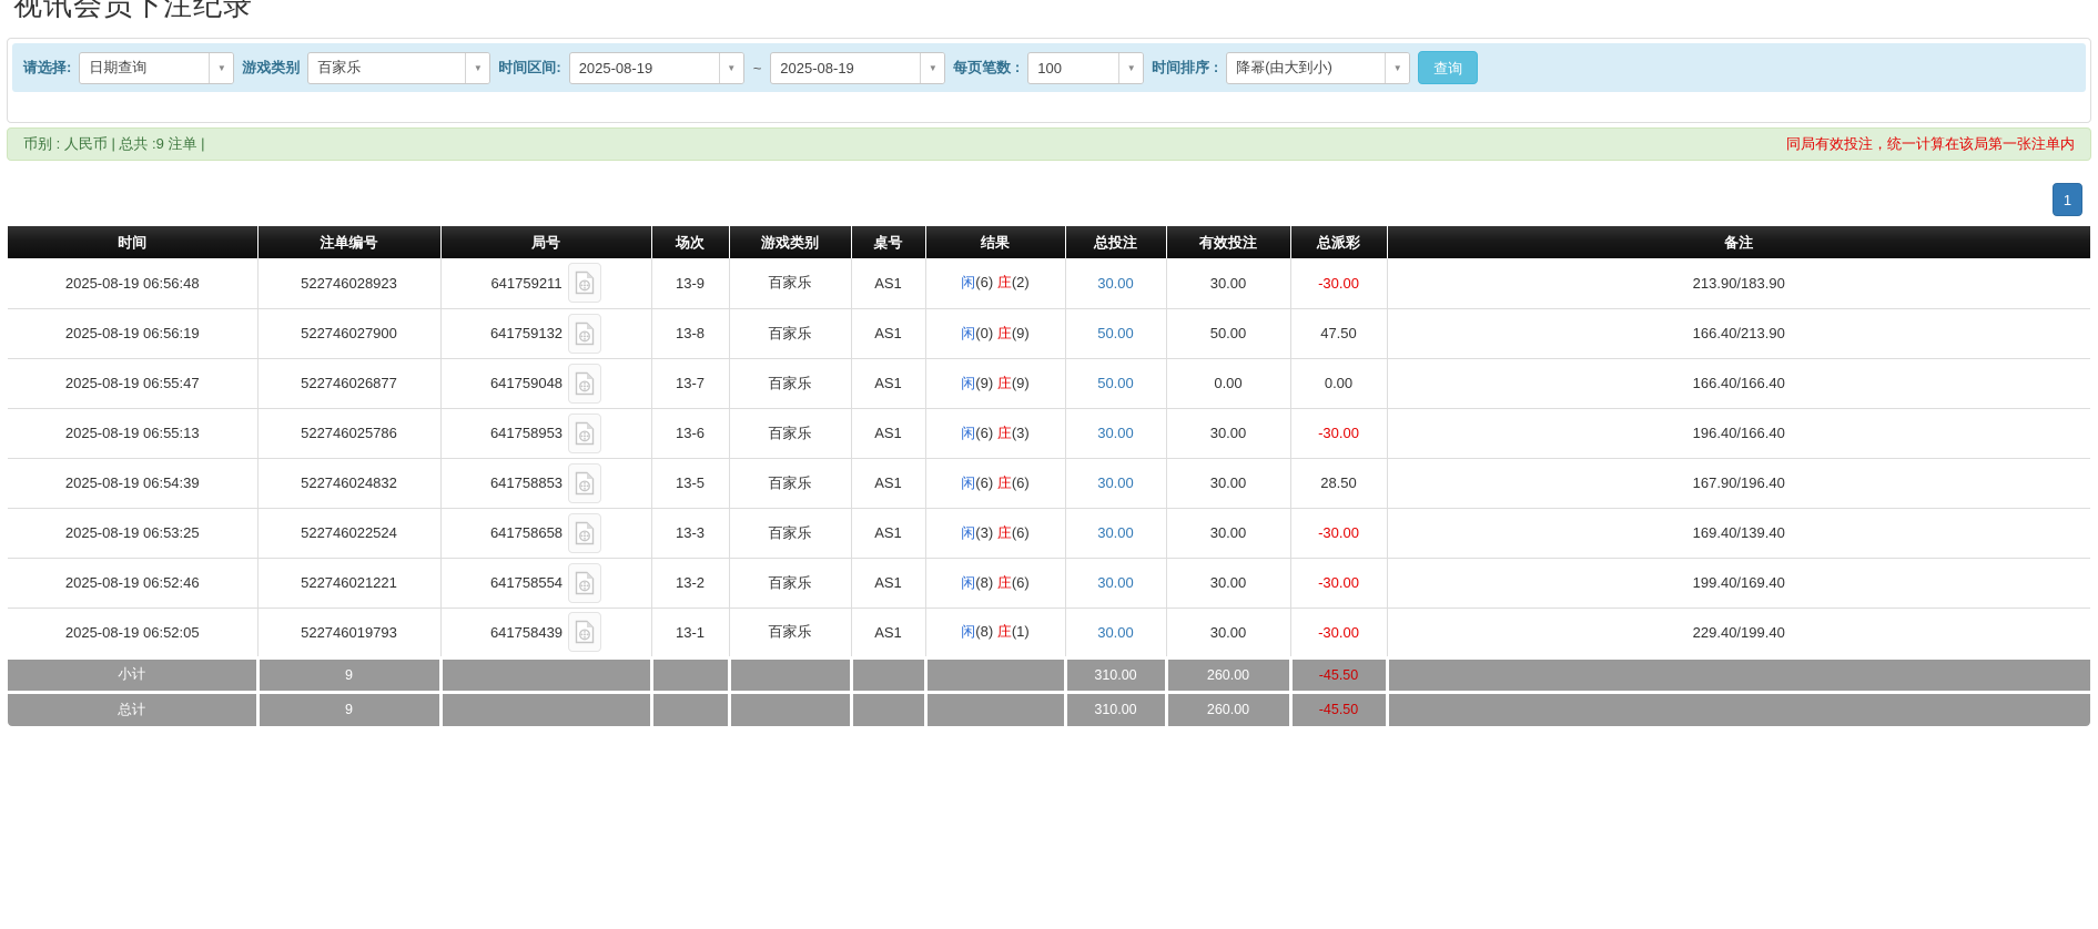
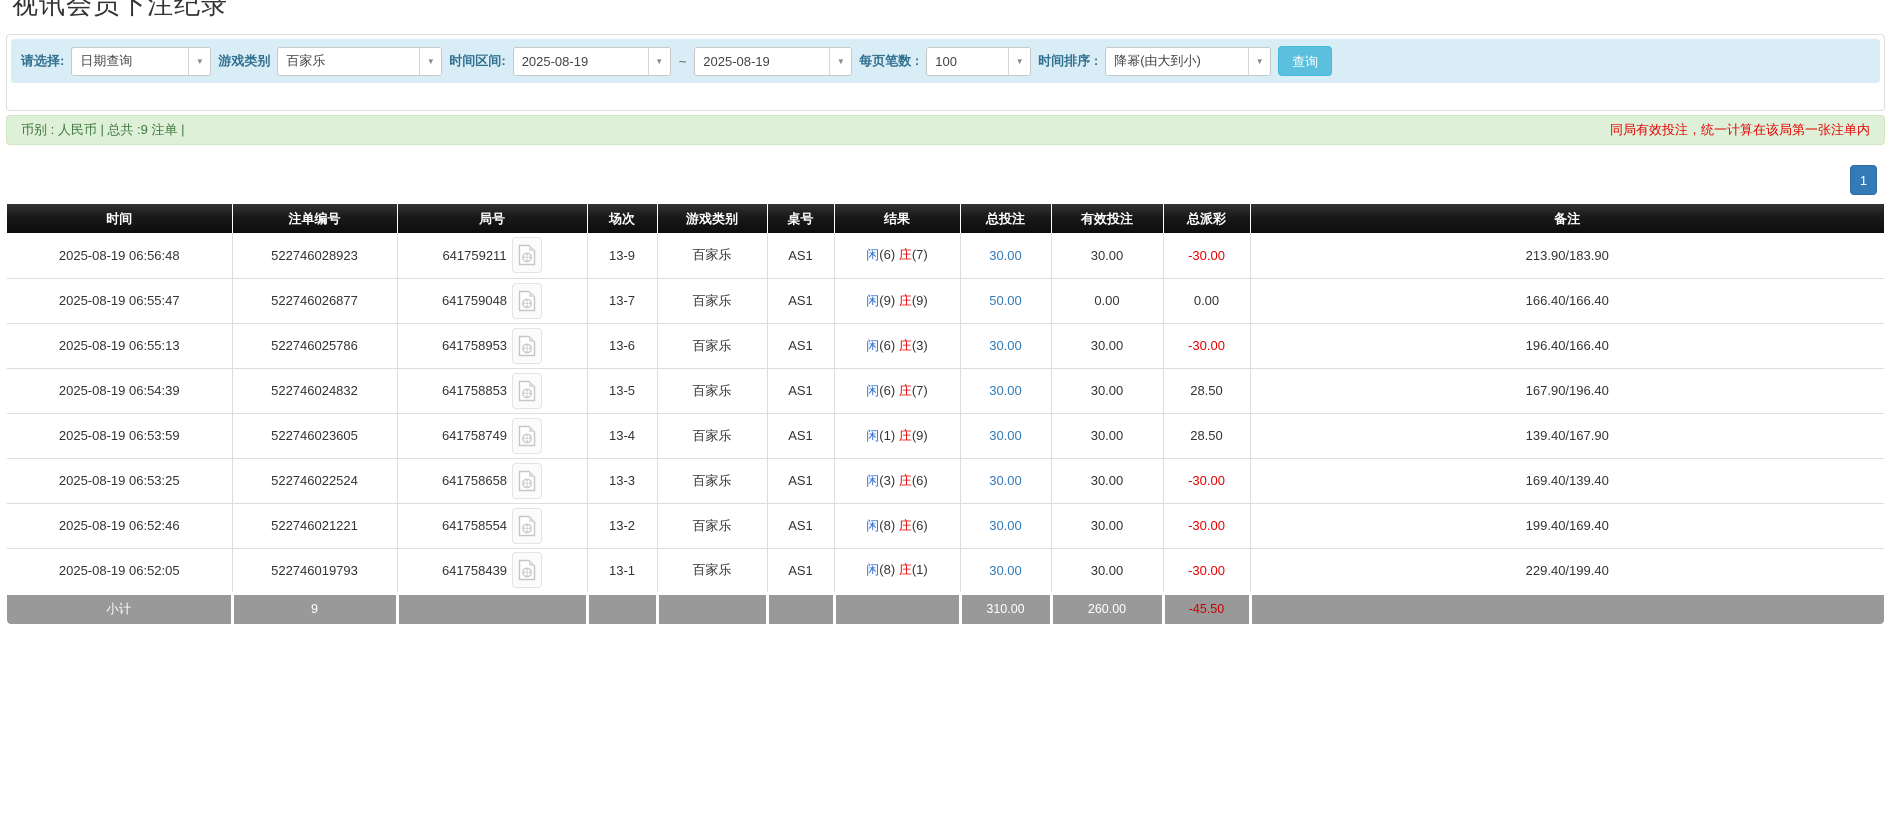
  视讯会员下注纪录
  请选择:
  日期查询
  ▼
  游戏类别
  百家乐
  ▼
  时间区间:
  2025-08-19
  ▼
  ~
  2025-08-19
  ▼
  每页笔数 :
  100
  ▼
  时间排序 :
  降幂(由大到小)
  ▼
  查询
  币别 : 人民币 | 总共 :9 注单 |
  同局有效投注，统一计算在该局第一张注单内
  1
  时间	注单编号	局号	场次	游戏类别	桌号	结果	总投注	有效投注	总派彩	备注
- 2025-08-19 06:56:48	522746028923	641759211	13-9	百家乐	AS1	闲(6) 庄(2)	30.00	30.00	-30.00	213.90/183.90
+ 2025-08-19 06:56:48	522746028923	641759211	13-9	百家乐	AS1	闲(6) 庄(7)	30.00	30.00	-30.00	213.90/183.90
- 2025-08-19 06:56:19	522746027900	641759132	13-8	百家乐	AS1	闲(0) 庄(9)	50.00	50.00	47.50	166.40/213.90
  2025-08-19 06:55:47	522746026877	641759048	13-7	百家乐	AS1	闲(9) 庄(9)	50.00	0.00	0.00	166.40/166.40
  2025-08-19 06:55:13	522746025786	641758953	13-6	百家乐	AS1	闲(6) 庄(3)	30.00	30.00	-30.00	196.40/166.40
- 2025-08-19 06:54:39	522746024832	641758853	13-5	百家乐	AS1	闲(6) 庄(6)	30.00	30.00	28.50	167.90/196.40
+ 2025-08-19 06:54:39	522746024832	641758853	13-5	百家乐	AS1	闲(6) 庄(7)	30.00	30.00	28.50	167.90/196.40
+ 2025-08-19 06:53:59	522746023605	641758749	13-4	百家乐	AS1	闲(1) 庄(9)	30.00	30.00	28.50	139.40/167.90
  2025-08-19 06:53:25	522746022524	641758658	13-3	百家乐	AS1	闲(3) 庄(6)	30.00	30.00	-30.00	169.40/139.40
  2025-08-19 06:52:46	522746021221	641758554	13-2	百家乐	AS1	闲(8) 庄(6)	30.00	30.00	-30.00	199.40/169.40
  2025-08-19 06:52:05	522746019793	641758439	13-1	百家乐	AS1	闲(8) 庄(1)	30.00	30.00	-30.00	229.40/199.40
  小计	9						310.00	260.00	-45.50
- 总计	9						310.00	260.00	-45.50
